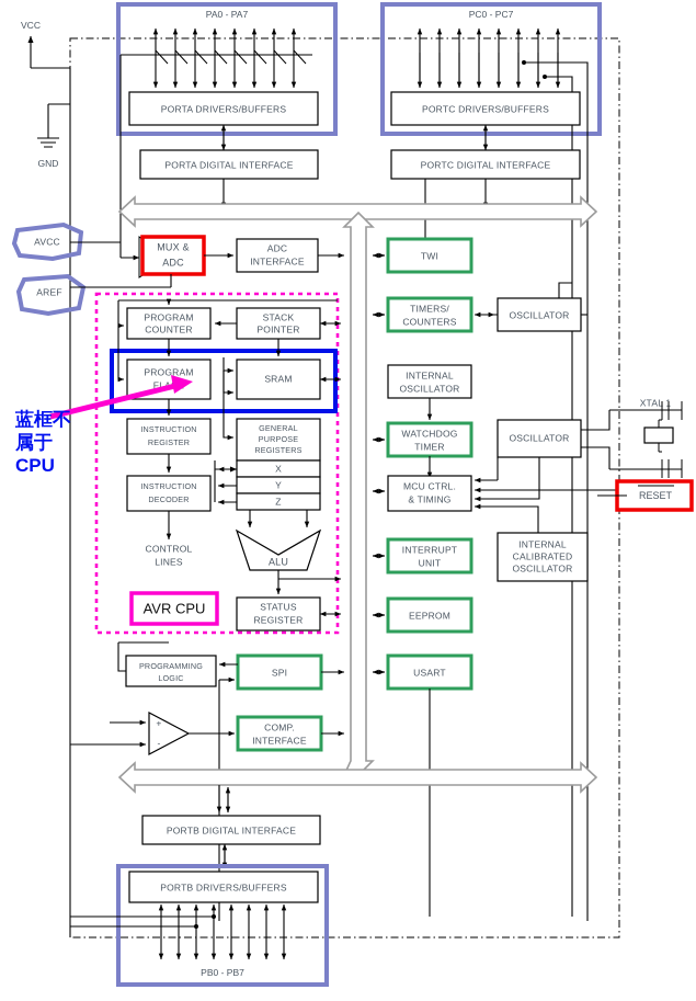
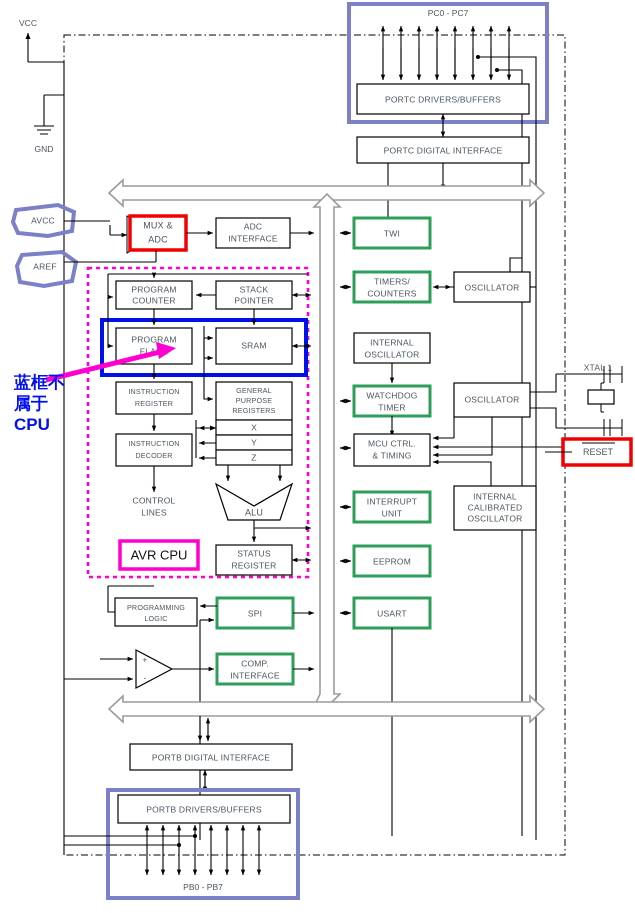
  VCC
  GND
- PA0 - PA7
- PORTA DRIVERS/BUFFERS
- PORTA DIGITAL INTERFACE
  PC0 - PC7
  PORTC DRIVERS/BUFFERS
  PORTC DIGITAL INTERFACE
  AVCC
  AREF
  MUX &
  ADC
  ADC
  INTERFACE
  PROGRAM
  COUNTER
  STACK
  POINTER
  PROGRAM
  SRAM
  INSTRUCTION
  REGISTER
  GENERAL
  PURPOSE
  REGISTERS
  X
  Y
  Z
  INSTRUCTION
  DECODER
  CONTROL
  LINES
  ALU
  STATUS
  REGISTER
  AVR CPU
  TWI
  TIMERS/
  COUNTERS
  OSCILLATOR
  INTERNAL
  OSCILLATOR
  WATCHDOG
  TIMER
  OSCILLATOR
  MCU CTRL.
  & TIMING
  INTERRUPT
  UNIT
  INTERNAL
  CALIBRATED
  OSCILLATOR
  EEPROM
  USART
  XTAL
  RESET
  PROGRAMMING
  LOGIC
  SPI
  +
  -
  COMP.
  INTERFACE
  PORTB DIGITAL INTERFACE
  PORTB DRIVERS/BUFFERS
  PB0 - PB7
  蓝框不
  属于
  CPU
